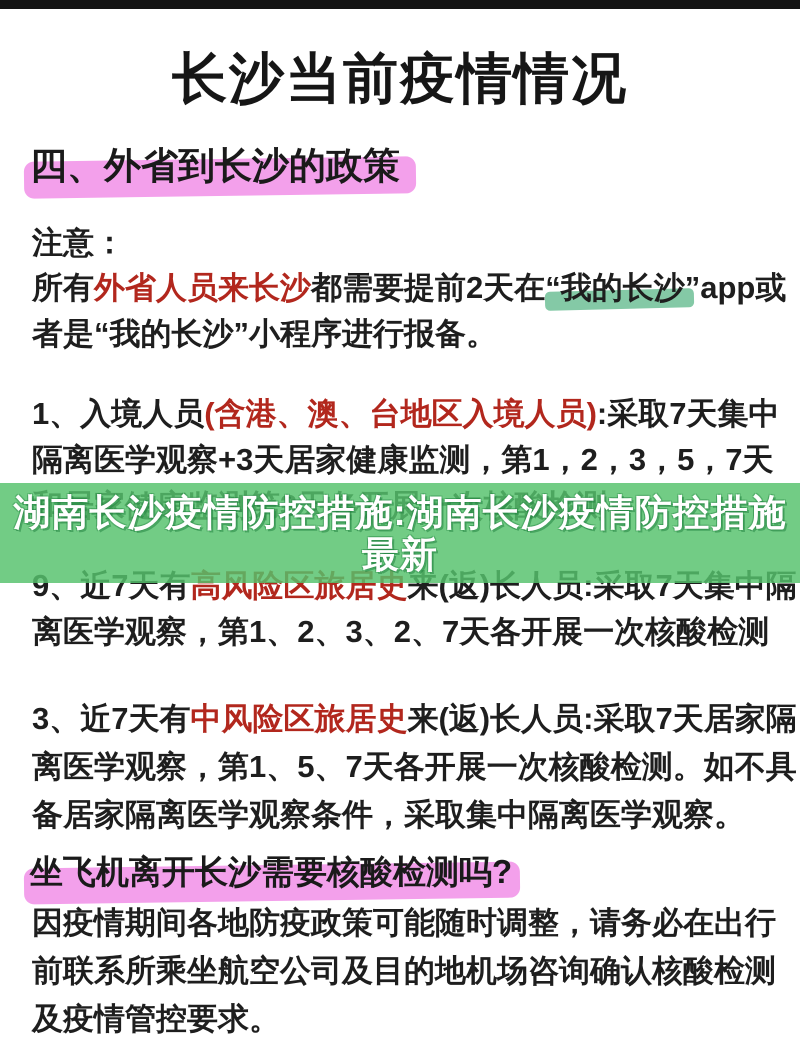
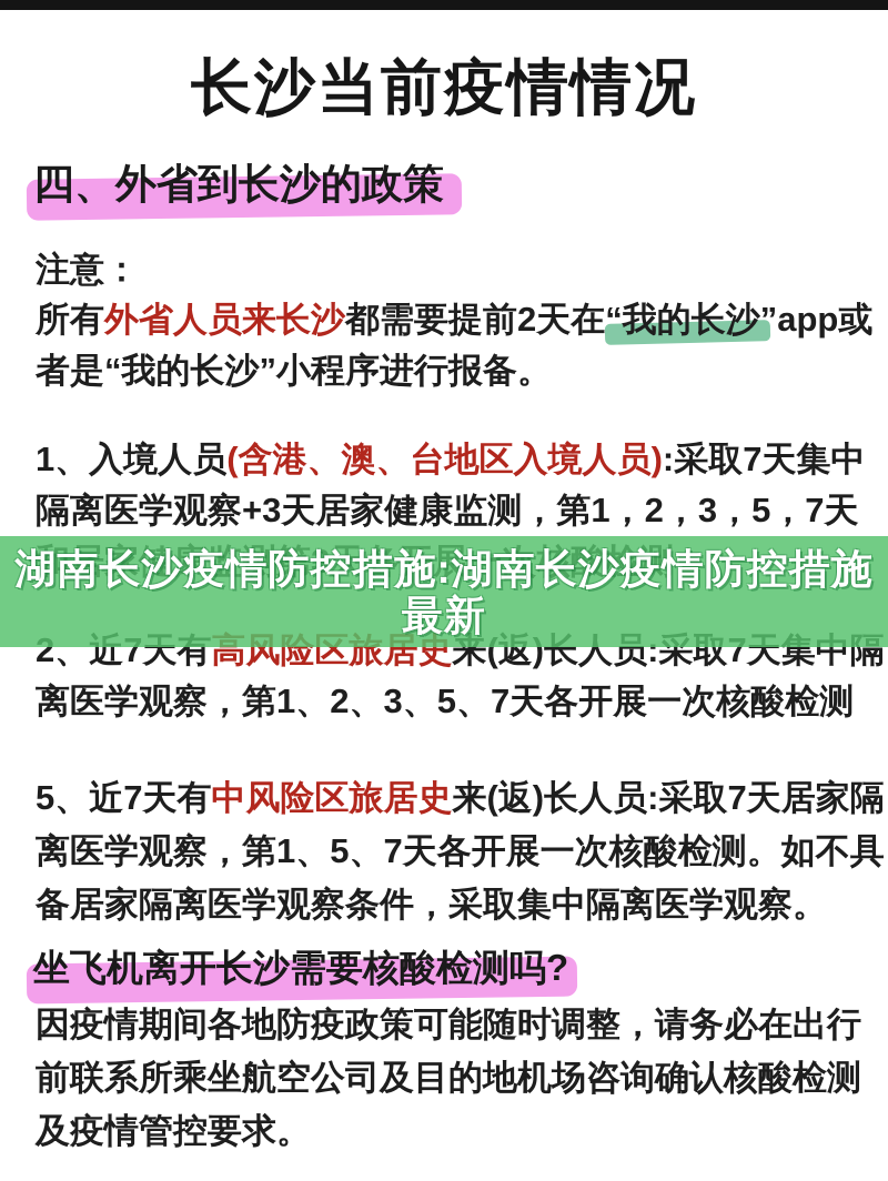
  长沙当前疫情情况
  四、外省到长沙的政策
  注意：
  所有外省人员来长沙都需要提前2天在“我的长沙”app或
  者是“我的长沙”小程序进行报备。
  1、入境人员(含港、澳、台地区入境人员):采取7天集中
  隔离医学观察+3天居家健康监测，第1，2，3，5，7天
  和居家健康监测第3天各开展一次核酸检测
- 9、近7天有高风险区旅居史来(返)长人员:采取7天集中隔
+ 2、近7天有高风险区旅居史来(返)长人员:采取7天集中隔
- 离医学观察，第1、2、3、2、7天各开展一次核酸检测
+ 离医学观察，第1、2、3、5、7天各开展一次核酸检测
- 3、近7天有中风险区旅居史来(返)长人员:采取7天居家隔
+ 5、近7天有中风险区旅居史来(返)长人员:采取7天居家隔
  离医学观察，第1、5、7天各开展一次核酸检测。如不具
  备居家隔离医学观察条件，采取集中隔离医学观察。
  坐飞机离开长沙需要核酸检测吗?
  因疫情期间各地防疫政策可能随时调整，请务必在出行
  前联系所乘坐航空公司及目的地机场咨询确认核酸检测
  及疫情管控要求。
  湖南长沙疫情防控措施:湖南长沙疫情防控措施
  最新
